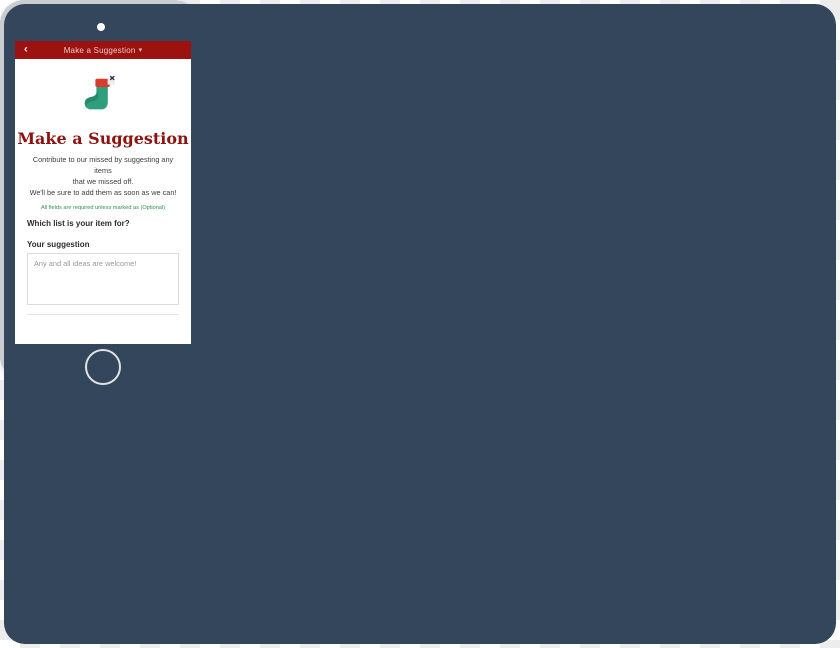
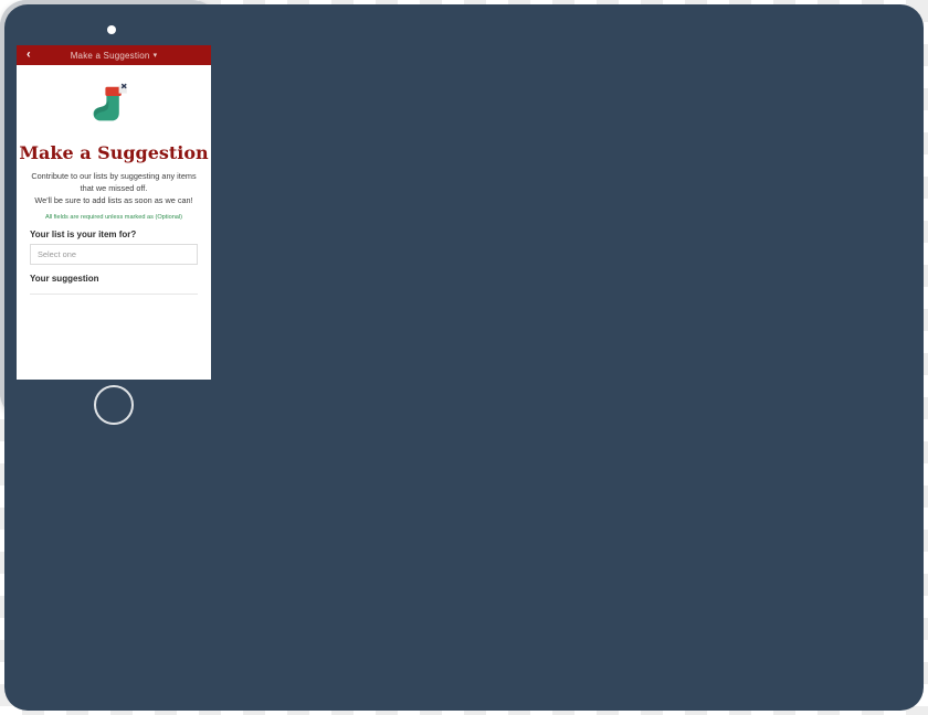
  ‹
  Make a Suggestion
  Make a Suggestion
- Contribute to our missed by suggesting any items
+ Contribute to our lists by suggesting any items
  that we missed off.
- We'll be sure to add them as soon as we can!
+ We'll be sure to add lists as soon as we can!
- Which list is your item for?
+ Your list is your item for?
+ Select one
  Your suggestion
- Any and all ideas are welcome!
